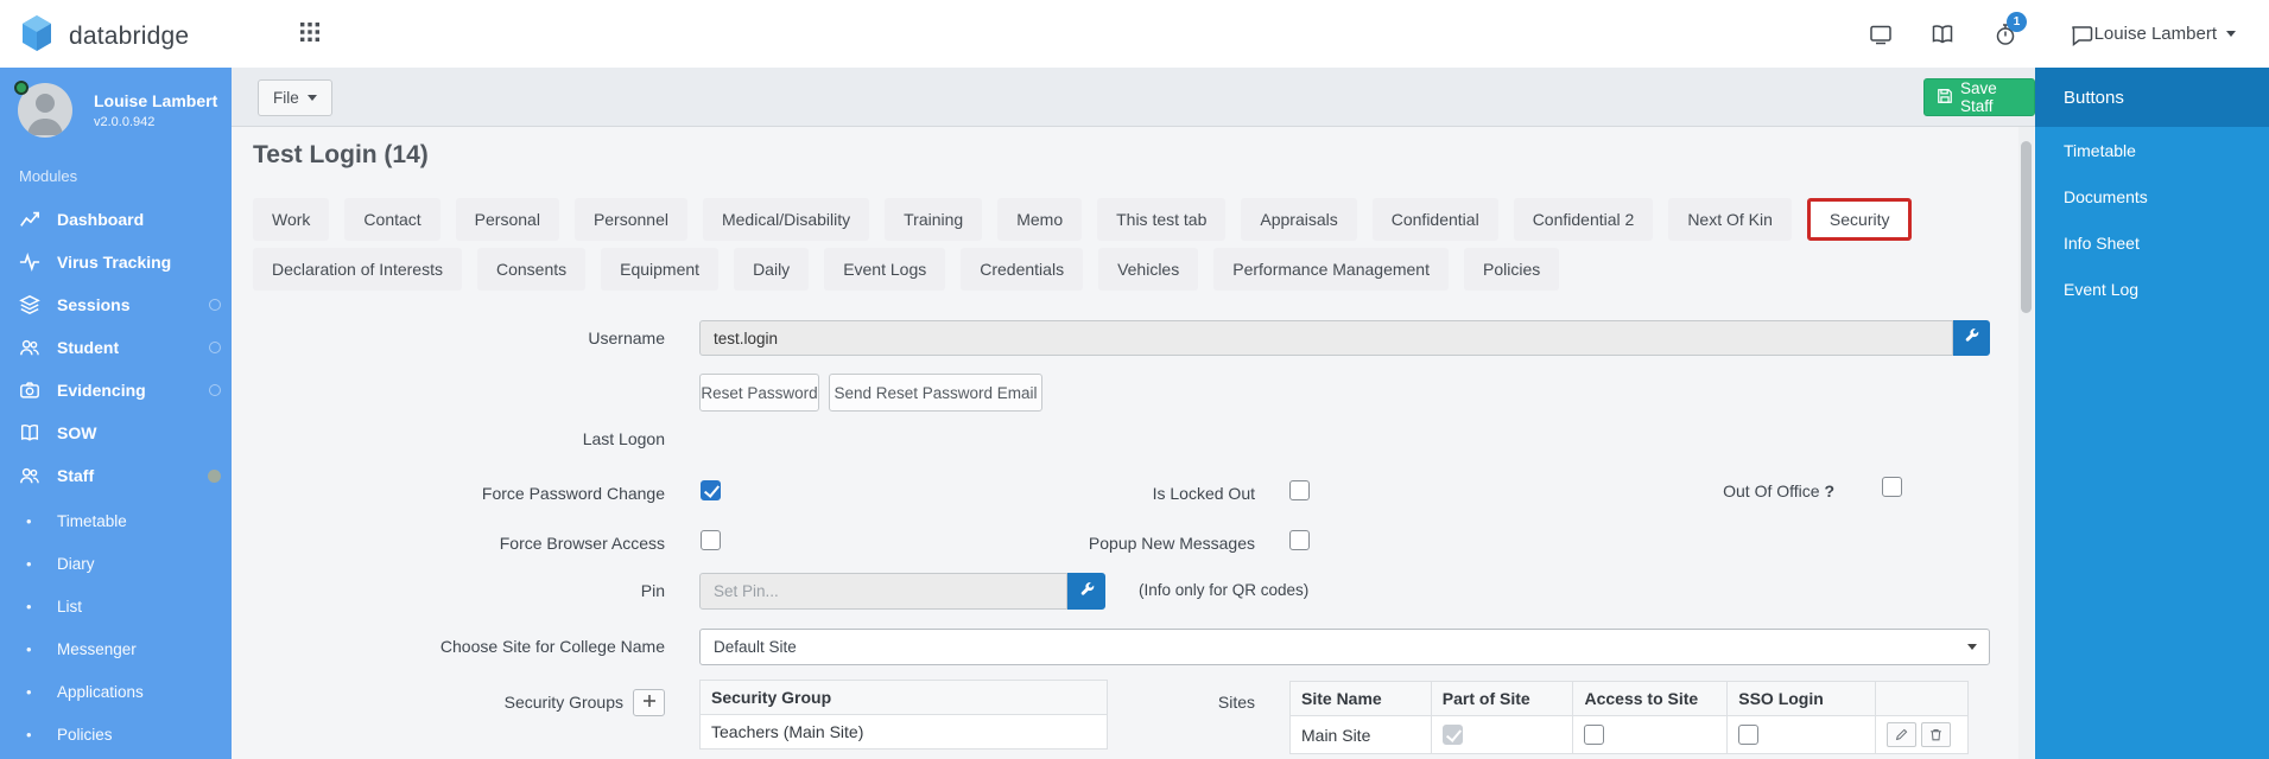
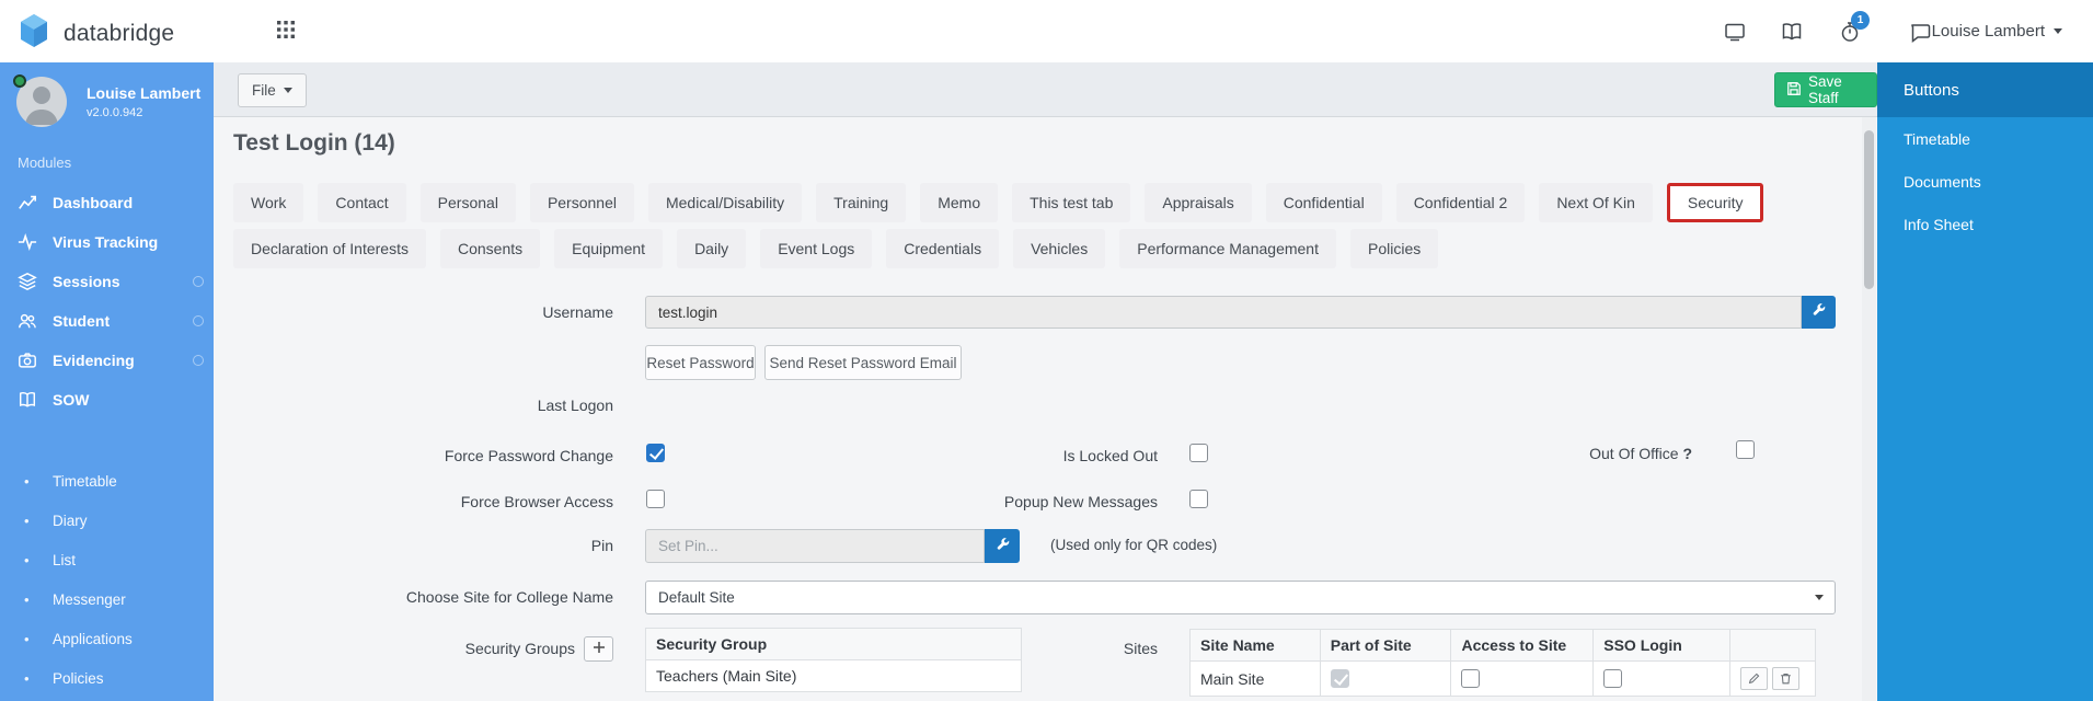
  databridge
  1
  Louise Lambert
  Louise Lambert
  v2.0.0.942
  Modules
  Dashboard
  Virus Tracking
  Sessions
  Student
  Evidencing
  SOW
- Staff
  •
  Timetable
  •
  Diary
  •
  List
  •
  Messenger
  •
  Applications
  •
  Policies
  File
  Save Staff
  Test Login (14)
  Work
  Contact
  Personal
  Personnel
  Medical/Disability
  Training
  Memo
  This test tab
  Appraisals
  Confidential
  Confidential 2
  Next Of Kin
  Security
  Declaration of Interests
  Consents
  Equipment
  Daily
  Event Logs
  Credentials
  Vehicles
  Performance Management
  Policies
  Username
  test.login
  Reset Password
  Send Reset Password Email
  Last Logon
  Force Password Change
  Is Locked Out
  Out Of Office ?
  Force Browser Access
  Popup New Messages
  Pin
  Set Pin...
- (Info only for QR codes)
+ (Used only for QR codes)
  Choose Site for College Name
  Default Site
  Security Groups
  Security Group
  Teachers (Main Site)
  Sites
  Site Name	Part of Site	Access to Site	SSO Login
  Main Site
  Buttons
  Timetable
  Documents
  Info Sheet
- Event Log
